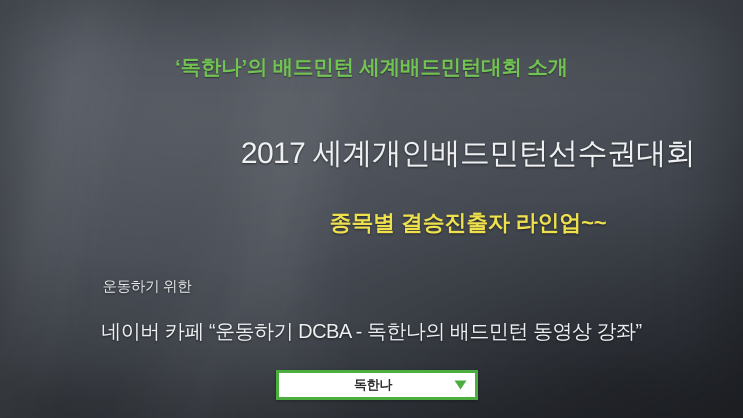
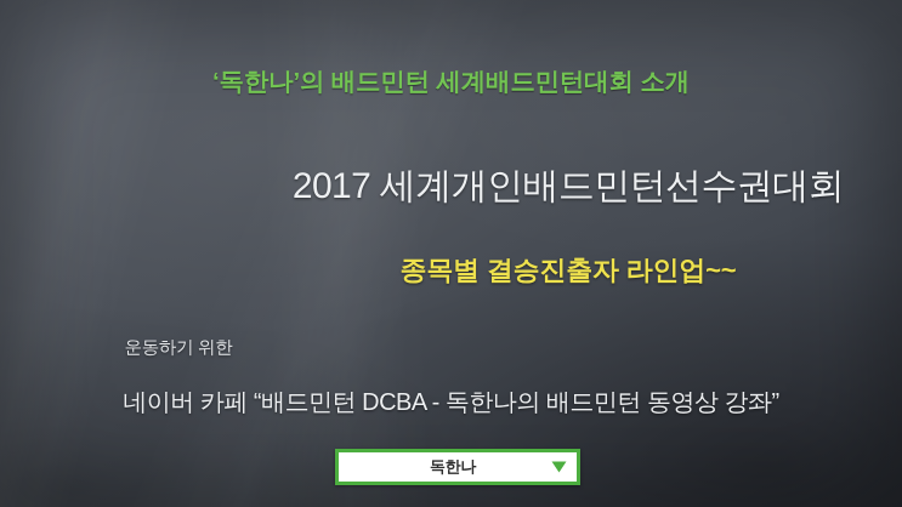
  ‘독한나’의 배드민턴 세계배드민턴대회 소개
  운동하기 위한
  2017 세계개인배드민턴선수권대회
  종목별 결승진출자 라인업~~
- 네이버 카페 “운동하기 DCBA - 독한나의 배드민턴 동영상 강좌”
+ 네이버 카페 “배드민턴 DCBA - 독한나의 배드민턴 동영상 강좌”
  독한나
